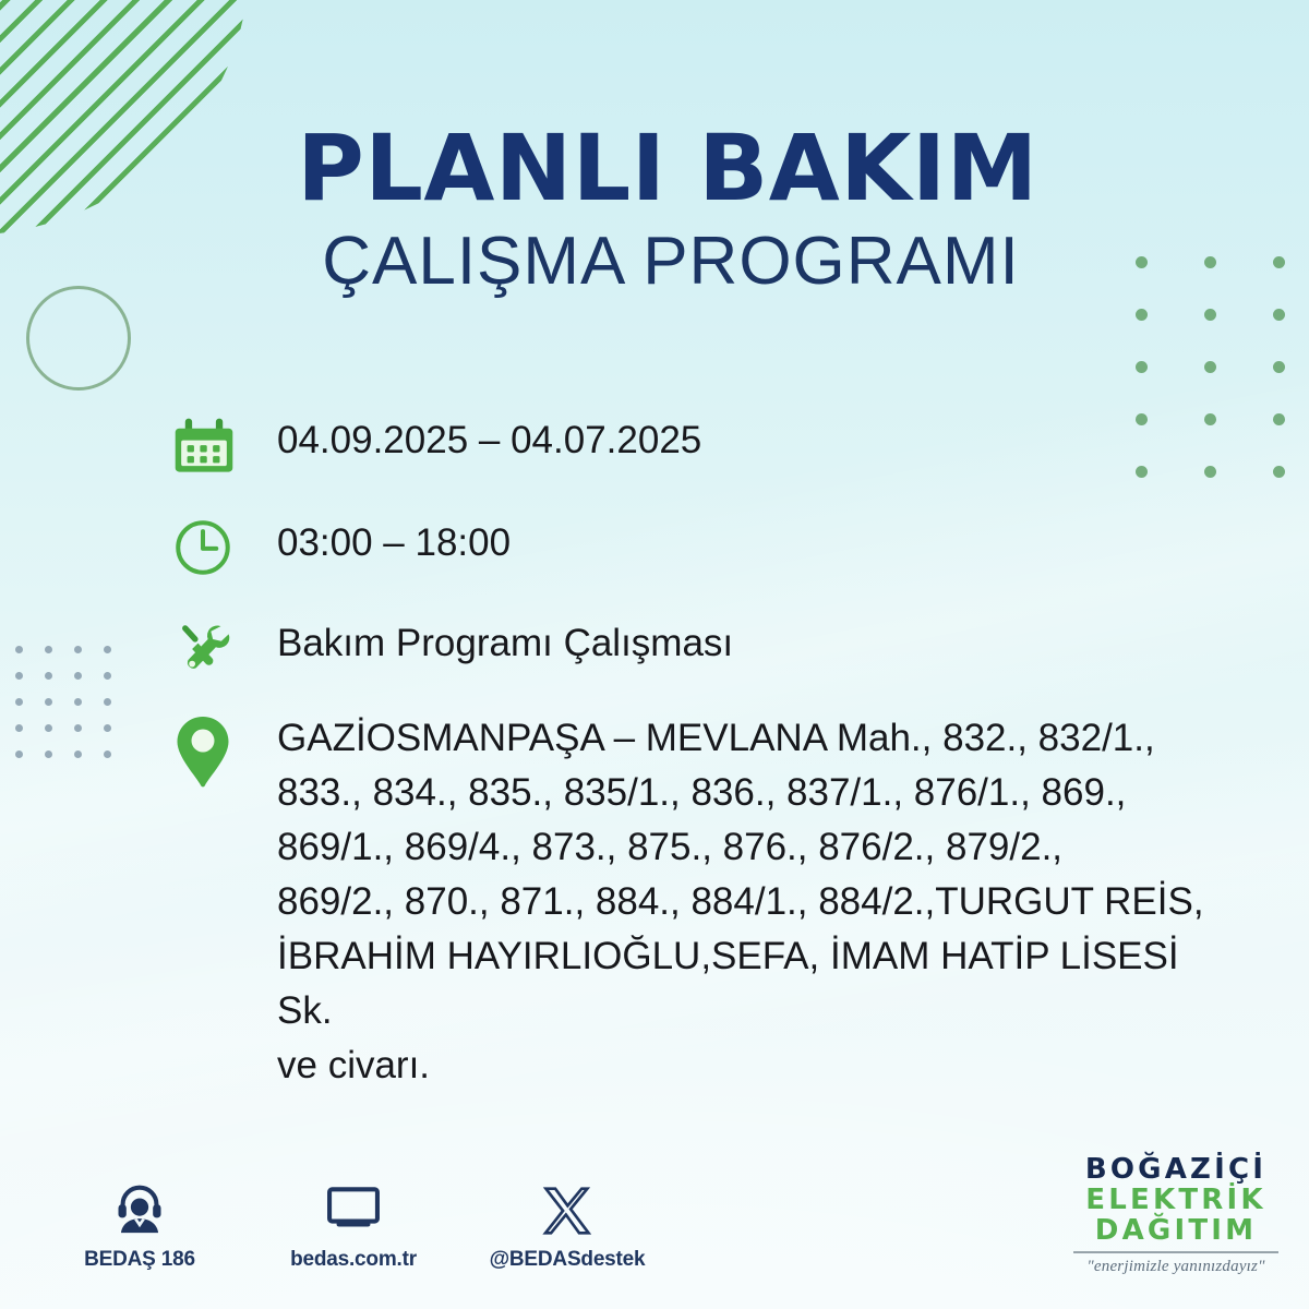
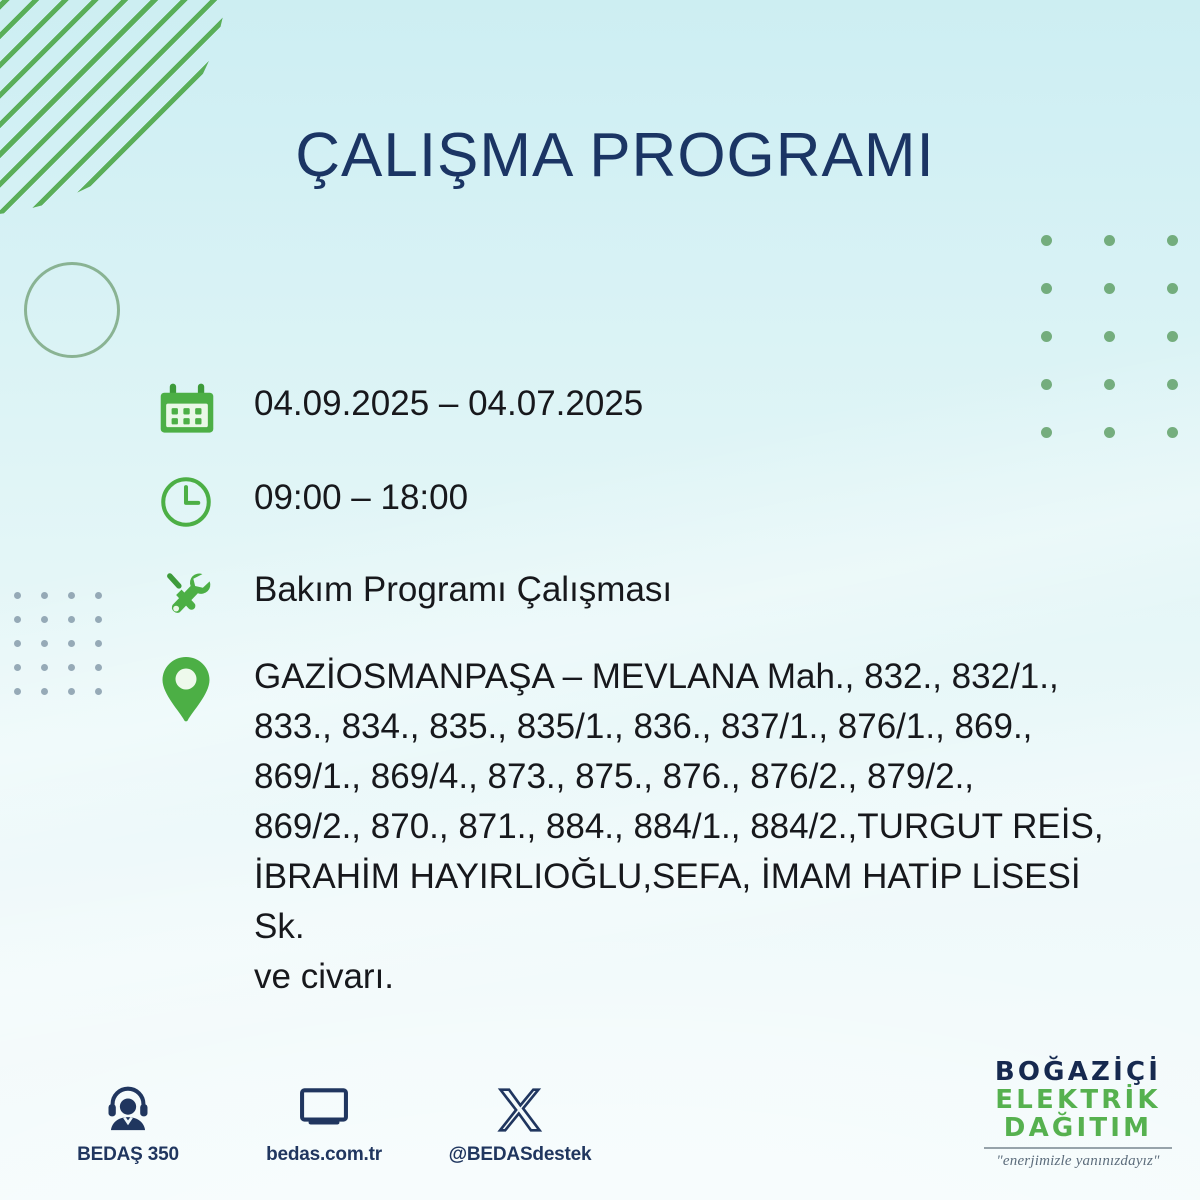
- PLANLI BAKIM
  ÇALIŞMA PROGRAMI
  04.09.2025 – 04.07.2025
- 03:00 – 18:00
+ 09:00 – 18:00
  Bakım Programı Çalışması
  GAZİOSMANPAŞA – MEVLANA Mah., 832., 832/1.,
  833., 834., 835., 835/1., 836., 837/1., 876/1., 869.,
  869/1., 869/4., 873., 875., 876., 876/2., 879/2.,
  869/2., 870., 871., 884., 884/1., 884/2.,TURGUT REİS,
  İBRAHİM HAYIRLIOĞLU,SEFA, İMAM HATİP LİSESİ Sk.
  ve civarı.
- BEDAŞ 186
+ BEDAŞ 350
  bedas.com.tr
  @BEDASdestek
  BOĞAZİÇİ
  ELEKTRİK
  DAĞITIM
  "enerjimizle yanınızdayız"
